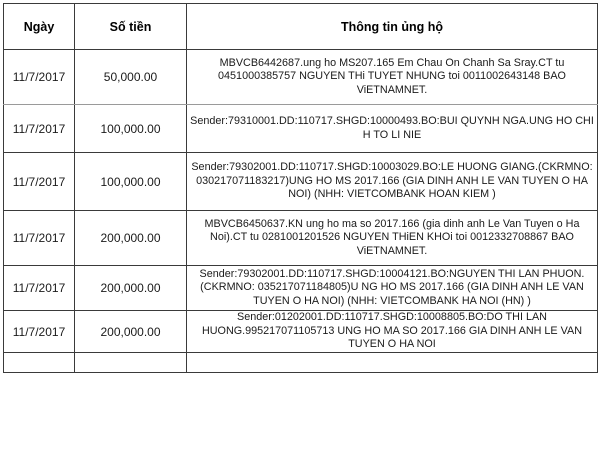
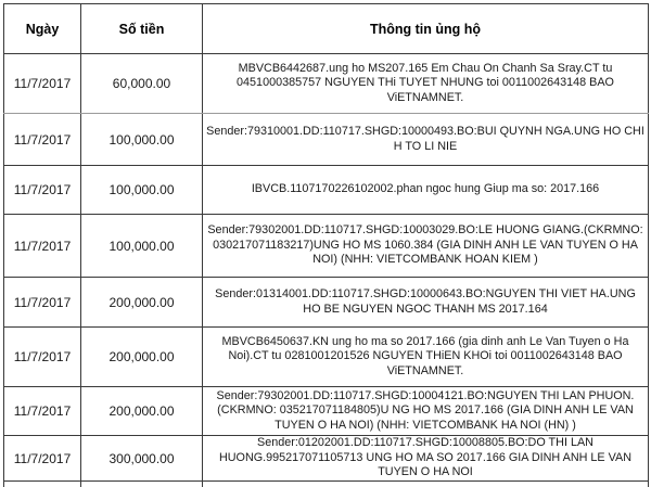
  Ngày	Số tiền	Thông tin ủng hộ
- 11/7/2017	50,000.00	MBVCB6442687.ung ho MS207.165 Em Chau On Chanh Sa Sray.CT tu 0451000385757 NGUYEN THi TUYET NHUNG toi 0011002643148 BAO ViETNAMNET.
+ 11/7/2017	60,000.00	MBVCB6442687.ung ho MS207.165 Em Chau On Chanh Sa Sray.CT tu 0451000385757 NGUYEN THi TUYET NHUNG toi 0011002643148 BAO ViETNAMNET.
  11/7/2017	100,000.00	Sender:79310001.DD:110717.SHGD:10000493.BO:BUI QUYNH NGA.UNG HO CHI H TO LI NIE
+ 11/7/2017	100,000.00	IBVCB.1107170226102002.phan ngoc hung Giup ma so: 2017.166
- 11/7/2017	100,000.00	Sender:79302001.DD:110717.SHGD:10003029.BO:LE HUONG GIANG.(CKRMNO: 030217071183217)UNG HO MS 2017.166 (GIA DINH ANH LE VAN TUYEN O HA NOI) (NHH: VIETCOMBANK HOAN KIEM )
+ 11/7/2017	100,000.00	Sender:79302001.DD:110717.SHGD:10003029.BO:LE HUONG GIANG.(CKRMNO: 030217071183217)UNG HO MS 1060.384 (GIA DINH ANH LE VAN TUYEN O HA NOI) (NHH: VIETCOMBANK HOAN KIEM )
+ 11/7/2017	200,000.00	Sender:01314001.DD:110717.SHGD:10000643.BO:NGUYEN THI VIET HA.UNG HO BE NGUYEN NGOC THANH MS 2017.164
- 11/7/2017	200,000.00	MBVCB6450637.KN ung ho ma so 2017.166 (gia dinh anh Le Van Tuyen o Ha Noi).CT tu 0281001201526 NGUYEN THiEN KHOi toi 0012332708867 BAO ViETNAMNET.
+ 11/7/2017	200,000.00	MBVCB6450637.KN ung ho ma so 2017.166 (gia dinh anh Le Van Tuyen o Ha Noi).CT tu 0281001201526 NGUYEN THiEN KHOi toi 0011002643148 BAO ViETNAMNET.
  11/7/2017	200,000.00	Sender:79302001.DD:110717.SHGD:10004121.BO:NGUYEN THI LAN PHUON.(CKRMNO: 035217071184805)U NG HO MS 2017.166 (GIA DINH ANH LE VAN TUYEN O HA NOI) (NHH: VIETCOMBANK HA NOI (HN) )
- 11/7/2017	200,000.00	Sender:01202001.DD:110717.SHGD:10008805.BO:DO THI LAN HUONG.995217071105713 UNG HO MA SO 2017.166 GIA DINH ANH LE VAN TUYEN O HA NOI
+ 11/7/2017	300,000.00	Sender:01202001.DD:110717.SHGD:10008805.BO:DO THI LAN HUONG.995217071105713 UNG HO MA SO 2017.166 GIA DINH ANH LE VAN TUYEN O HA NOI
